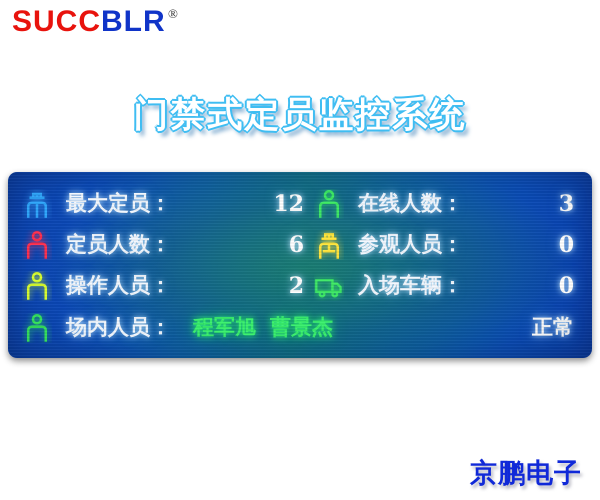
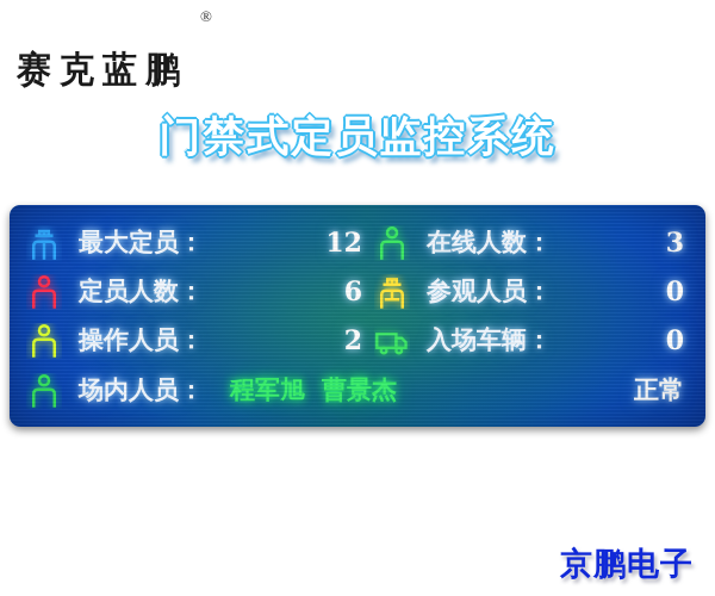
- SUCCBLR
  ®
+ 赛克蓝鹏
  门禁式定员监控系统
  京鹏电子
